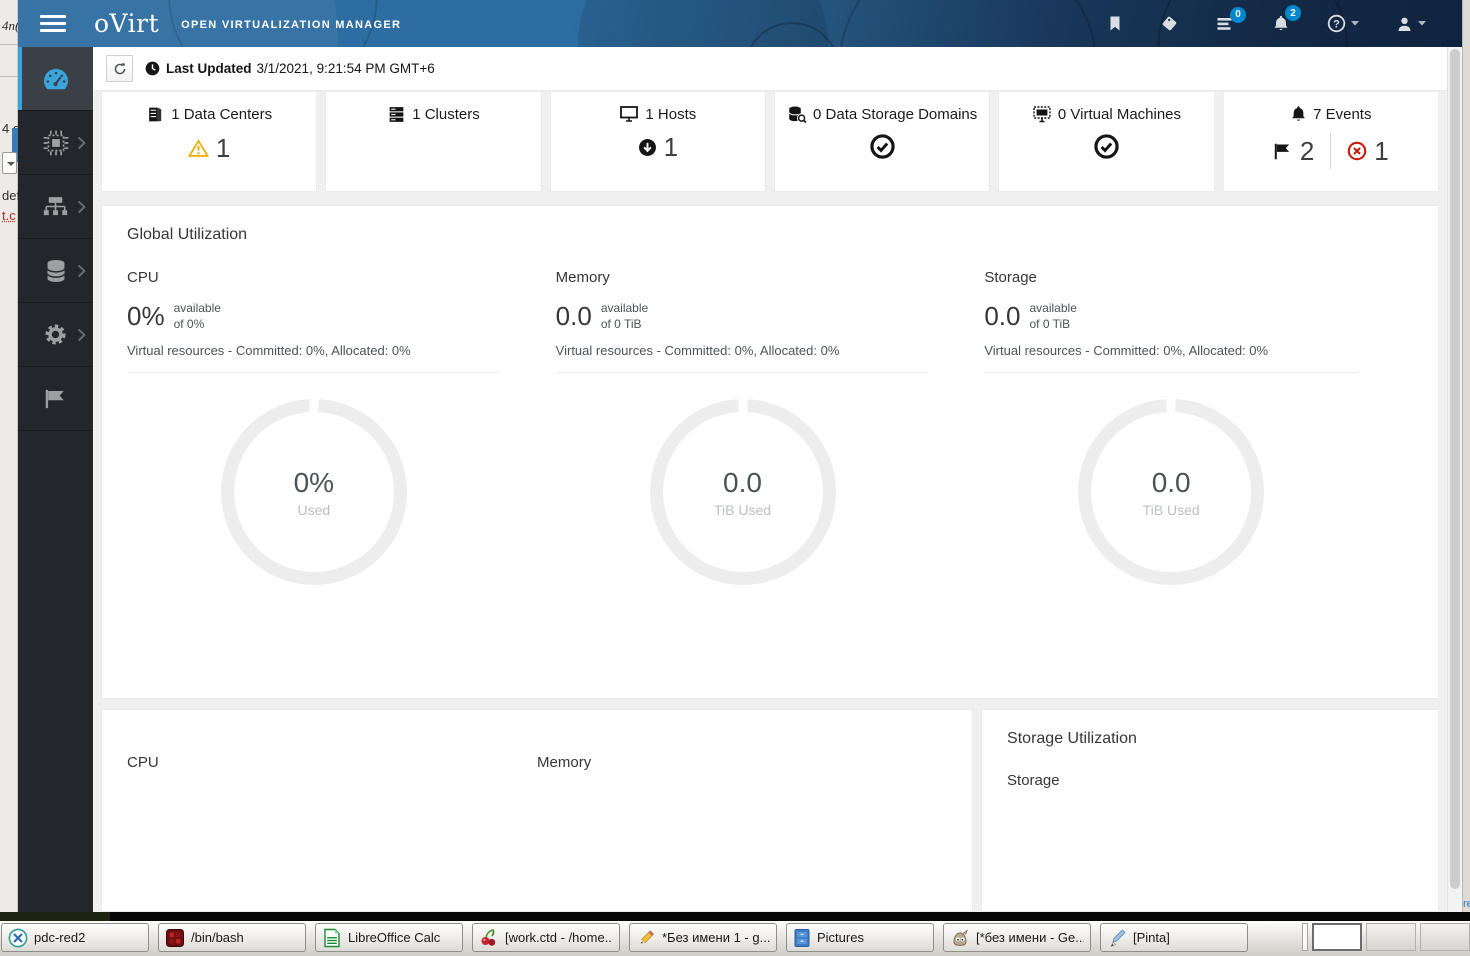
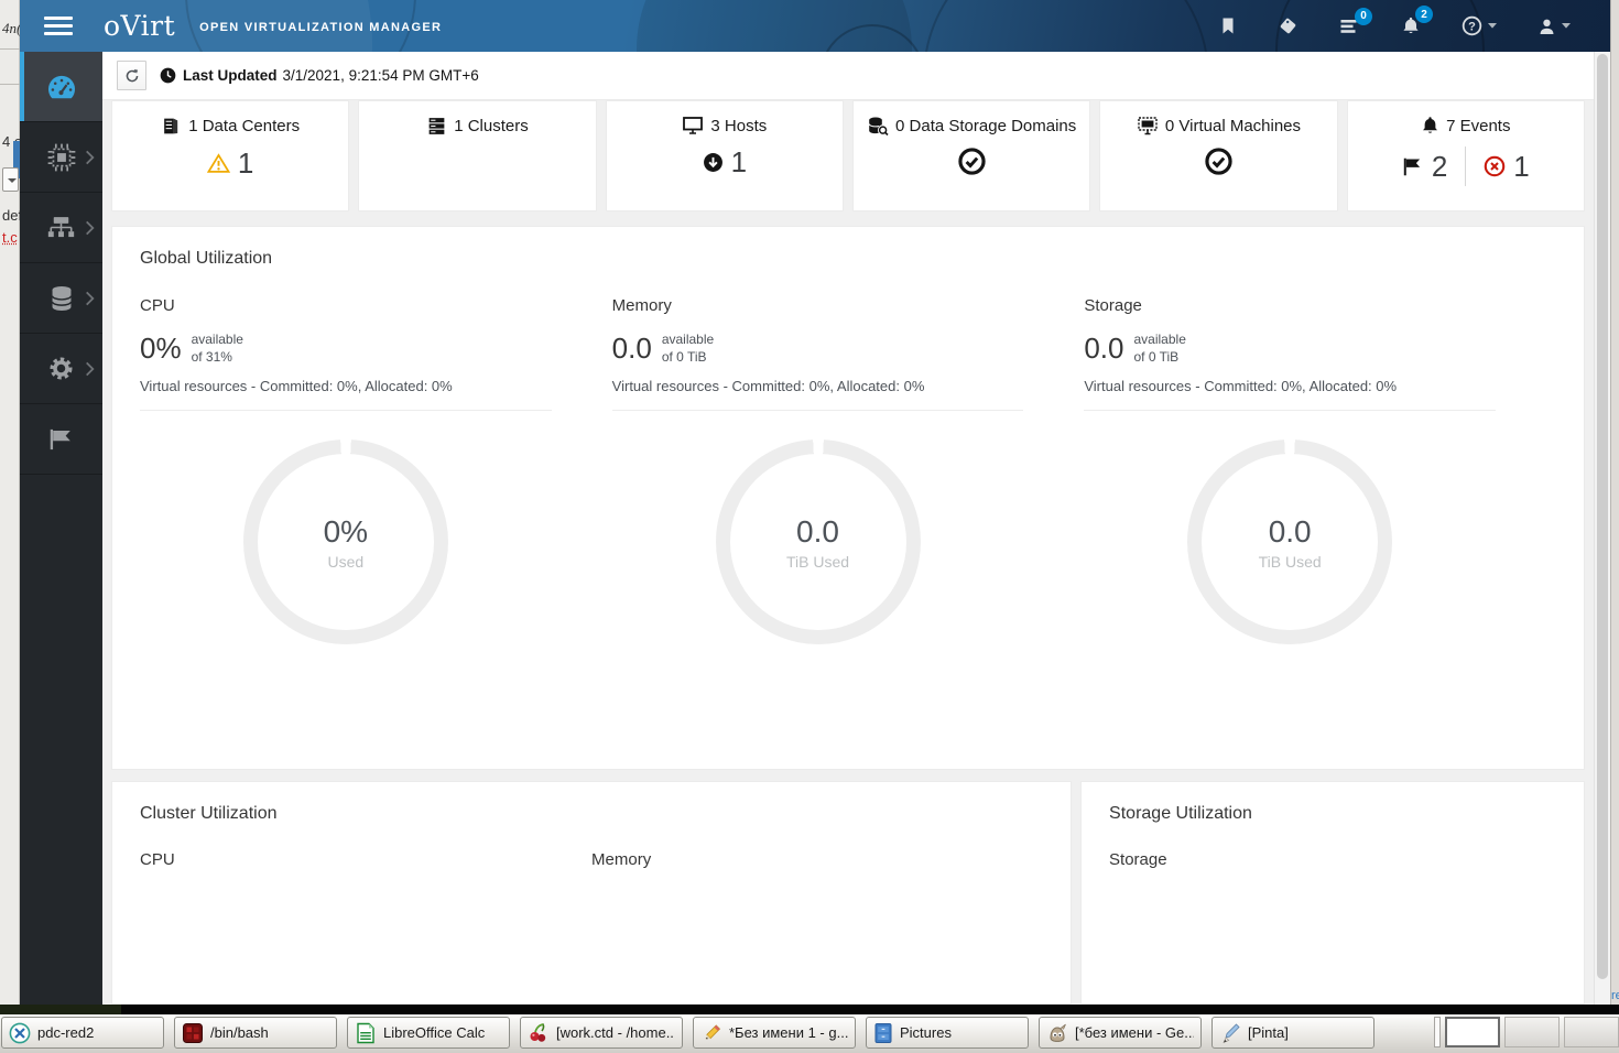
  4n(
  t.c
  oVirt
  OPEN VIRTUALIZATION MANAGER
  0
  2
  ?
  Last Updated
  3/1/2021, 9:21:54 PM GMT+6
  1 Data Centers
  1
  1 Clusters
- 1 Hosts
+ 3 Hosts
  1
  0 Data Storage Domains
  0 Virtual Machines
  7 Events
  2
  1
  Global Utilization
  CPU
  0%
  available
- of 0%
+ of 31%
  Virtual resources - Committed: 0%, Allocated: 0%
  0%
  Used
  Memory
  0.0
  available
  of 0 TiB
  Virtual resources - Committed: 0%, Allocated: 0%
  0.0
  TiB Used
  Storage
  0.0
  available
  of 0 TiB
  Virtual resources - Committed: 0%, Allocated: 0%
  0.0
  TiB Used
+ Cluster Utilization
  CPU
  Memory
  Storage Utilization
  Storage
  pdc-red2
  /bin/bash
  LibreOffice Calc
  [work.ctd - /home..
  *Без имени 1 - g...
  Pictures
  [*без имени - Ge..
  [Pinta]
